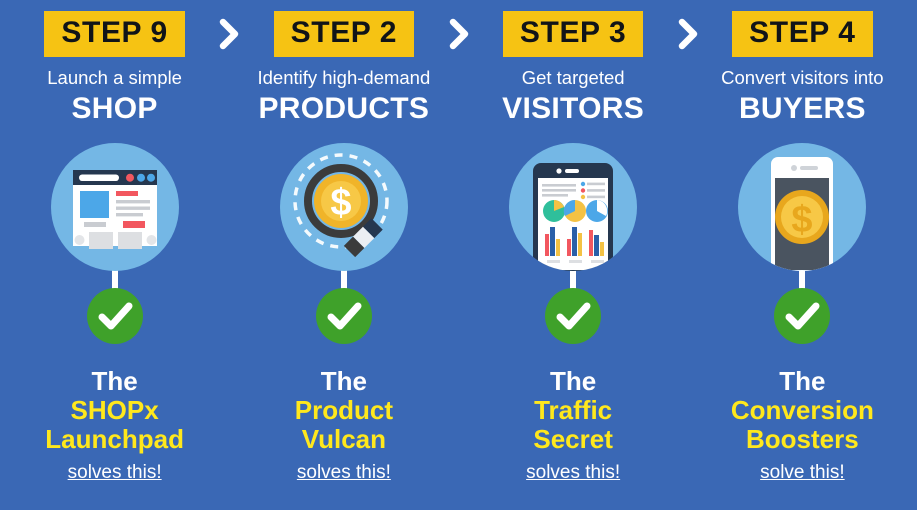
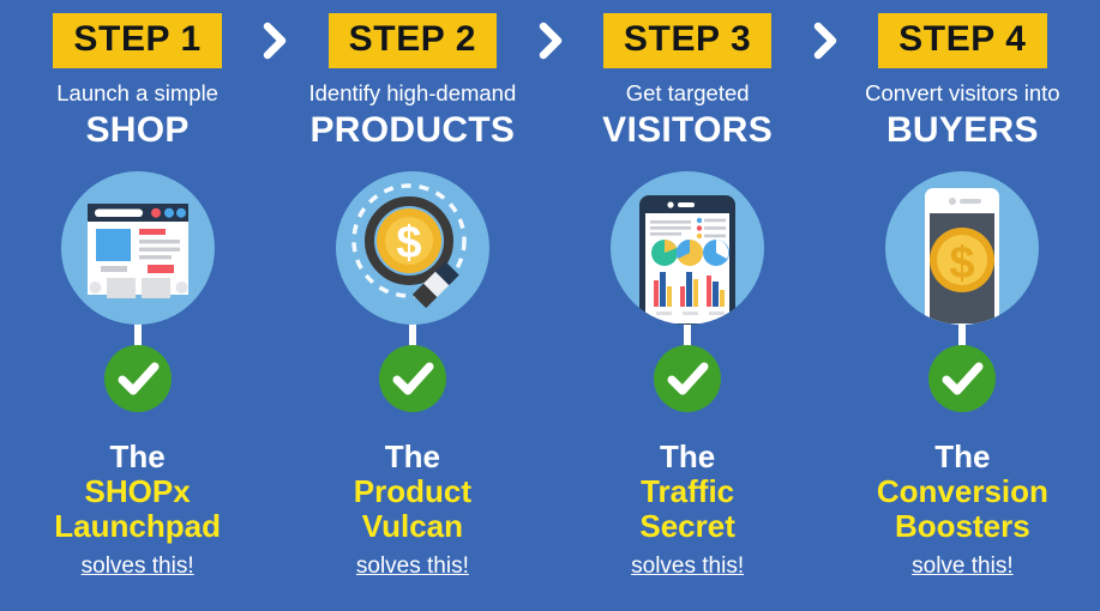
- STEP 9
+ STEP 1
  Launch a simple
  SHOP
  The
  SHOPx
  Launchpad
  solves this!
  STEP 2
  Identify high-demand
  PRODUCTS
  $
  The
  Product
  Vulcan
  solves this!
  STEP 3
  Get targeted
  VISITORS
  The
  Traffic
  Secret
  solves this!
  STEP 4
  Convert visitors into
  BUYERS
  $
  The
  Conversion
  Boosters
  solve this!
